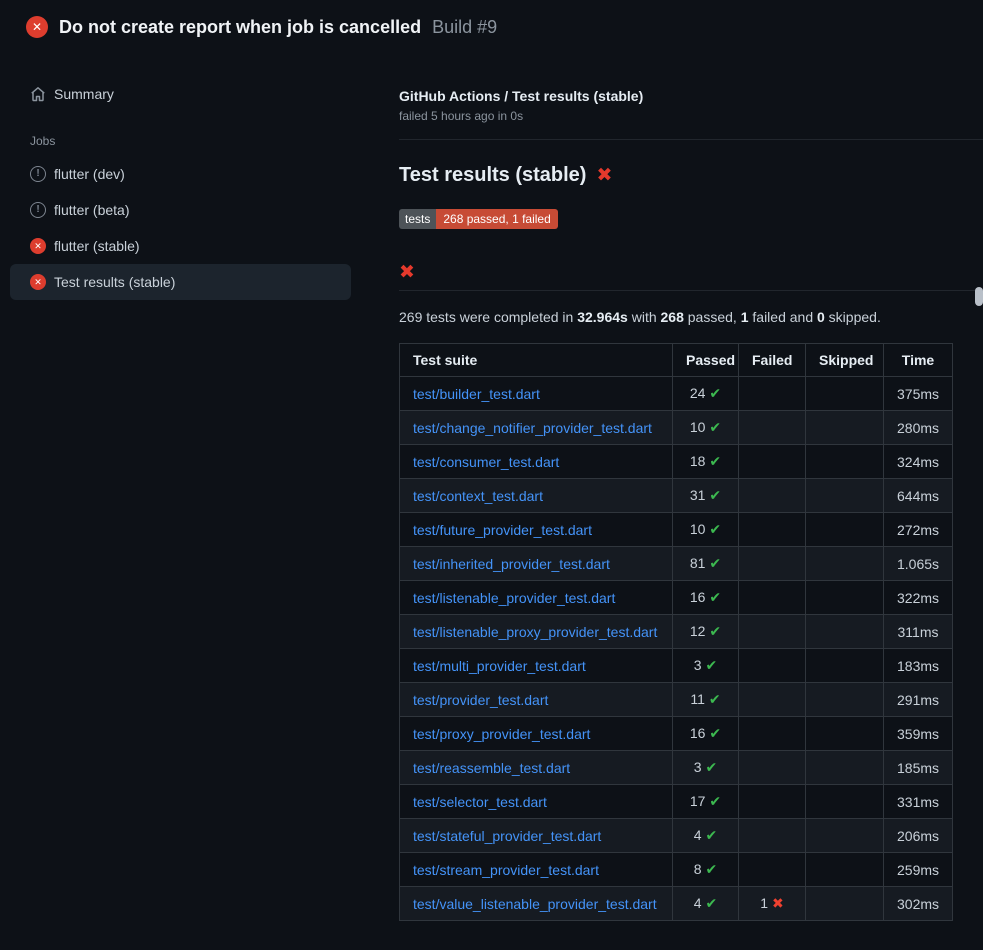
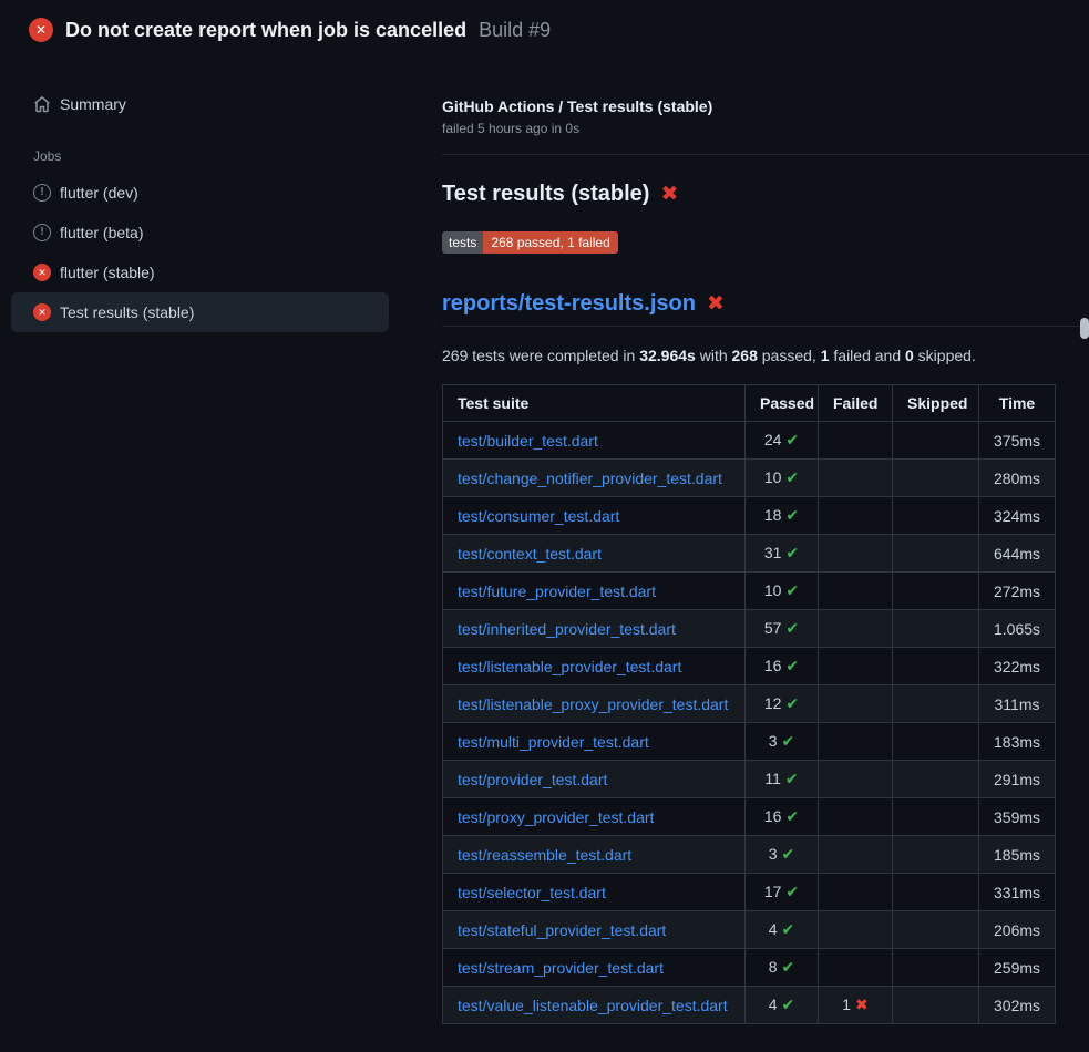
  ✕
  Do not create report when job is cancelled
  Build #9
  Summary
  Jobs
  !
  flutter (dev)
  !
  flutter (beta)
  ✕
  flutter (stable)
  ✕
  Test results (stable)
  GitHub Actions / Test results (stable)
  failed 5 hours ago in 0s
  Test results (stable)
  ✖
  tests
  268 passed, 1 failed
+ reports/test-results.json
  ✖
  269 tests were completed in 32.964s with 268 passed, 1 failed and 0 skipped.
  Test suite	Passed	Failed	Skipped	Time
  test/builder_test.dart	24 ✔			375ms
  test/change_notifier_provider_test.dart	10 ✔			280ms
  test/consumer_test.dart	18 ✔			324ms
  test/context_test.dart	31 ✔			644ms
  test/future_provider_test.dart	10 ✔			272ms
- test/inherited_provider_test.dart	81 ✔			1.065s
+ test/inherited_provider_test.dart	57 ✔			1.065s
  test/listenable_provider_test.dart	16 ✔			322ms
  test/listenable_proxy_provider_test.dart	12 ✔			311ms
  test/multi_provider_test.dart	3 ✔			183ms
  test/provider_test.dart	11 ✔			291ms
  test/proxy_provider_test.dart	16 ✔			359ms
  test/reassemble_test.dart	3 ✔			185ms
  test/selector_test.dart	17 ✔			331ms
  test/stateful_provider_test.dart	4 ✔			206ms
  test/stream_provider_test.dart	8 ✔			259ms
  test/value_listenable_provider_test.dart	4 ✔	1 ✖		302ms
